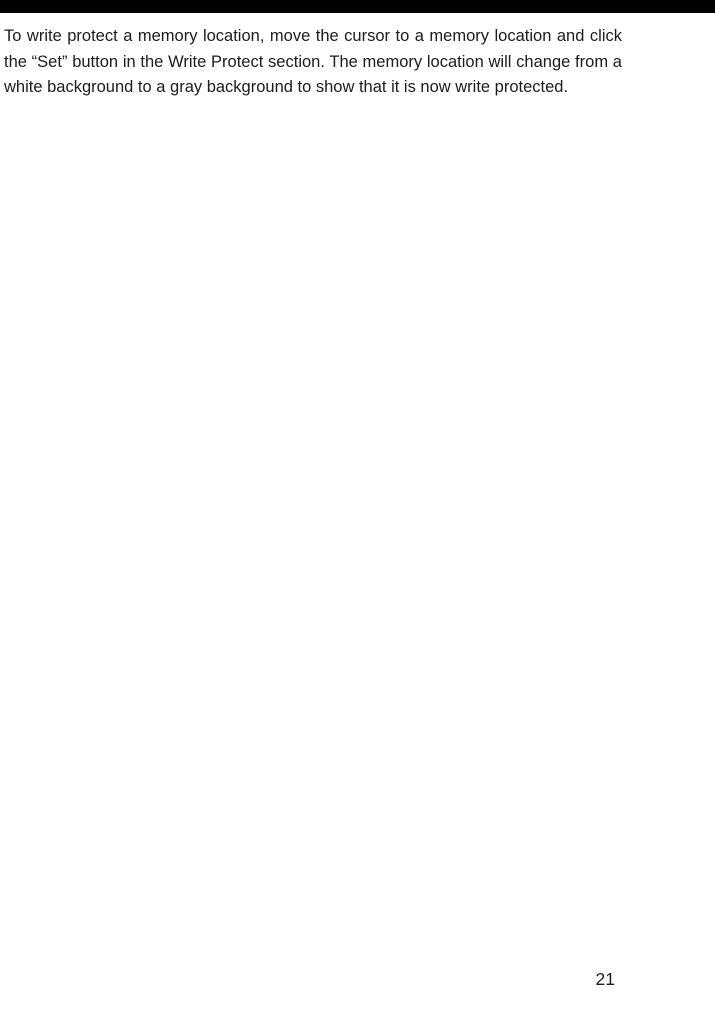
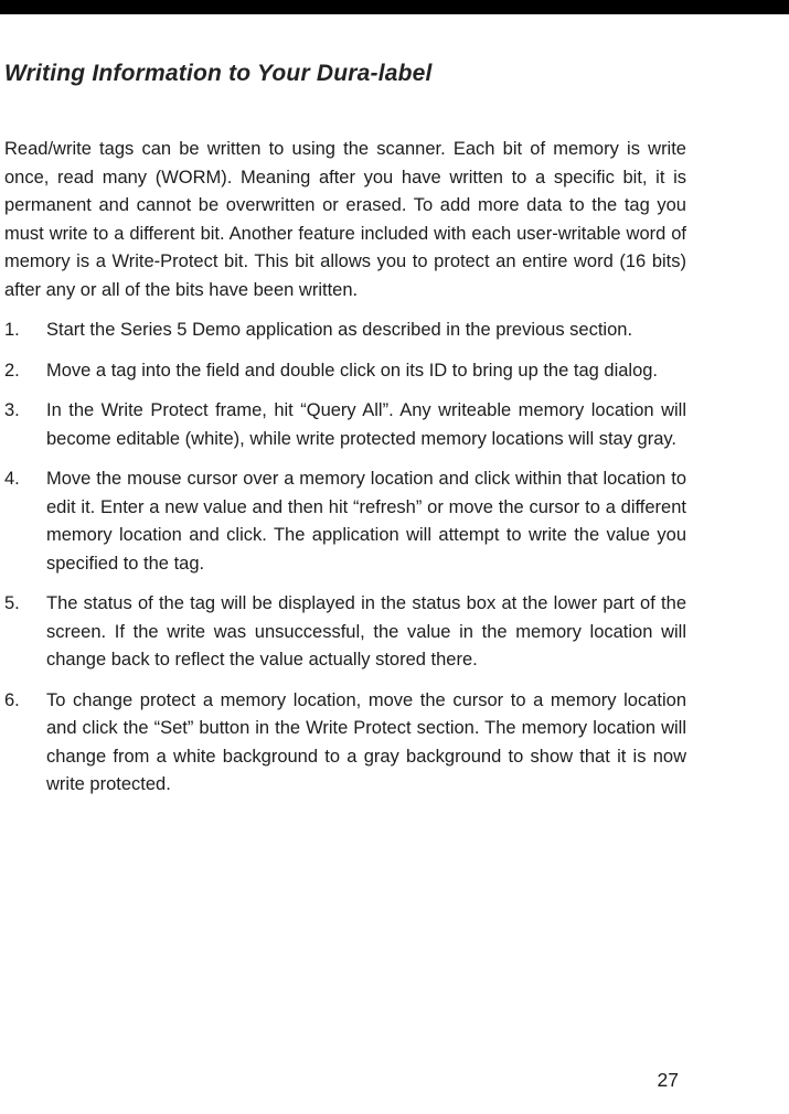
+ Writing Information to Your Dura-label
+ Read/write tags can be written to using the scanner. Each bit of memory is write once, read many (WORM). Meaning after you have written to a specific bit, it is permanent and cannot be overwritten or erased. To add more data to the tag you must write to a different bit. Another feature included with each user-writable word of memory is a Write-Protect bit. This bit allows you to protect an entire word (16 bits) after any or all of the bits have been written.
+ 1.
+ Start the Series 5 Demo application as described in the previous section.
+ 2.
+ Move a tag into the field and double click on its ID to bring up the tag dialog.
+ 3.
+ In the Write Protect frame, hit “Query All”. Any writeable memory location will become editable (white), while write protected memory locations will stay gray.
+ 4.
+ Move the mouse cursor over a memory location and click within that location to edit it. Enter a new value and then hit “refresh” or move the cursor to a different memory location and click. The application will attempt to write the value you specified to the tag.
+ 5.
+ The status of the tag will be displayed in the status box at the lower part of the screen. If the write was unsuccessful, the value in the memory location will change back to reflect the value actually stored there.
+ 6.
- To write protect a memory location, move the cursor to a memory location and click the “Set” button in the Write Protect section. The memory location will change from a white background to a gray background to show that it is now write protected.
+ To change protect a memory location, move the cursor to a memory location and click the “Set” button in the Write Protect section. The memory location will change from a white background to a gray background to show that it is now write protected.
- 21
+ 27
